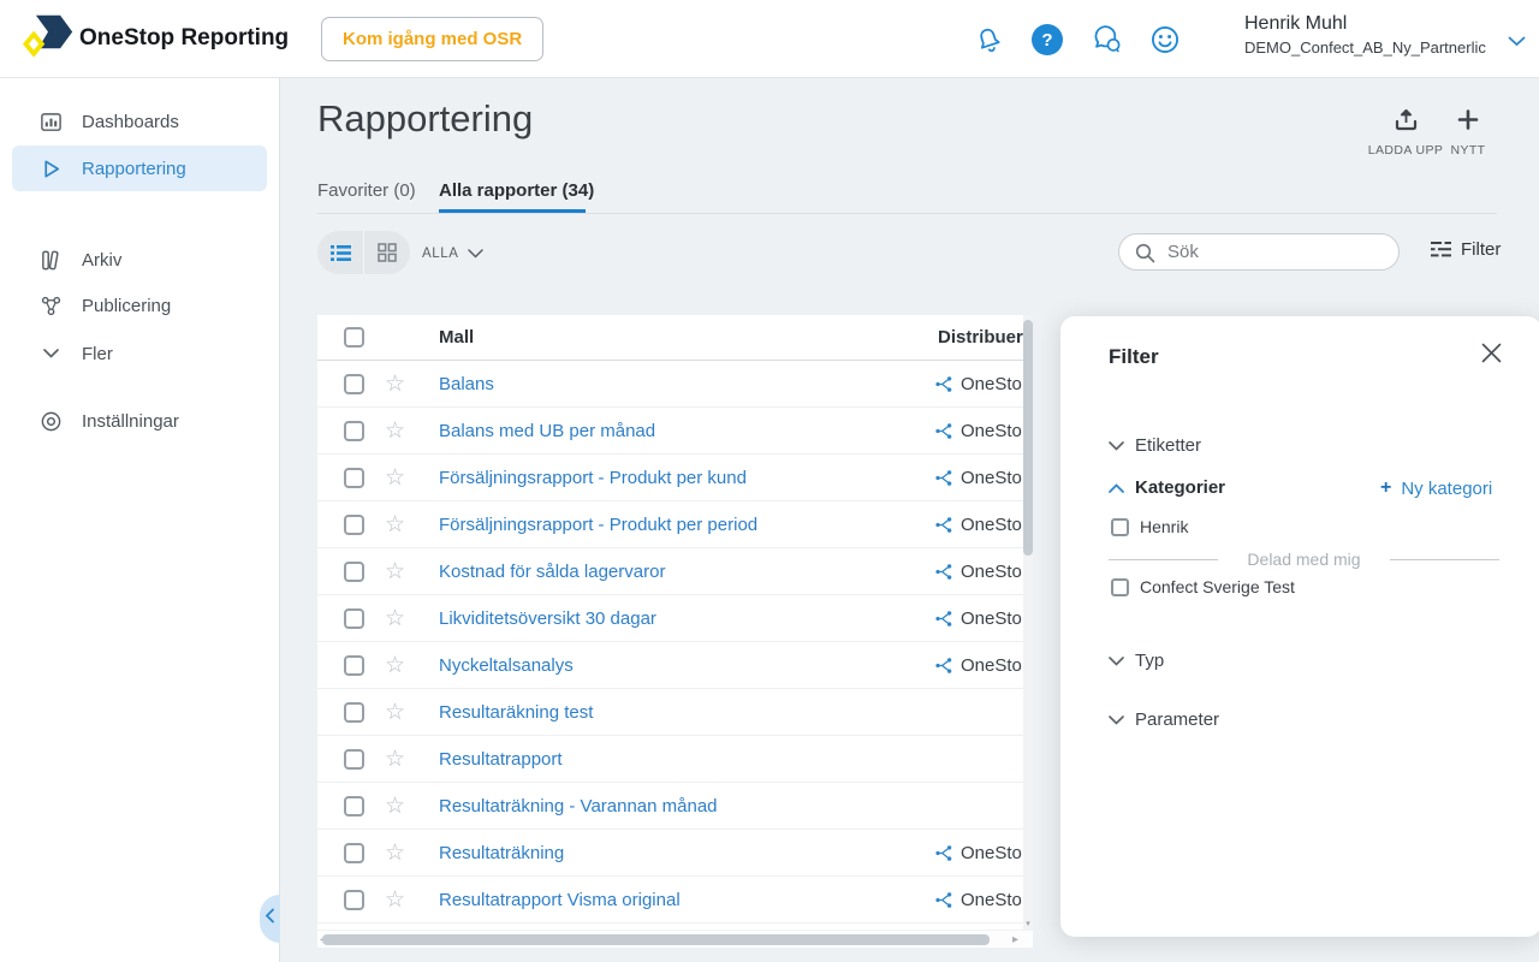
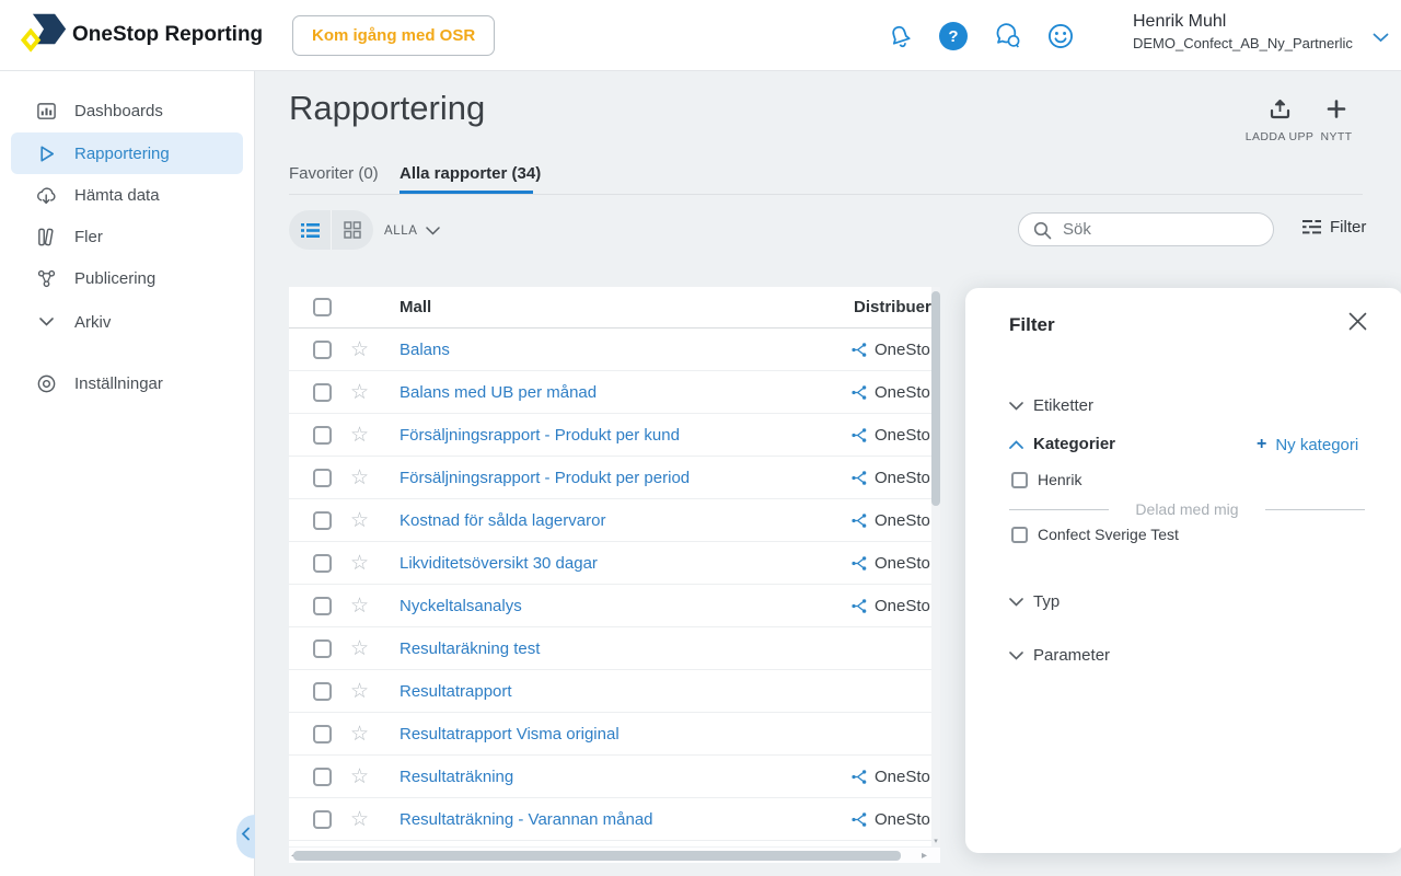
  OneStop Reporting
  Kom igång med OSR
  ?
  Henrik Muhl
  DEMO_Confect_AB_Ny_Partnerlic
  Dashboards
  Rapportering
+ Hämta data
- Arkiv
+ Fler
  Publicering
- Fler
+ Arkiv
  Inställningar
  Rapportering
  LADDA UPP
  NYTT
  Favoriter (0)
  Alla rapporter (34)
  ALLA
  Sök
  Filter
  Mall
  Distribuer
  ☆
  Balans
  OneSto
  ☆
  Balans med UB per månad
  OneSto
  ☆
  Försäljningsrapport - Produkt per kund
  OneSto
  ☆
  Försäljningsrapport - Produkt per period
  OneSto
  ☆
  Kostnad för sålda lagervaror
  OneSto
  ☆
  Likviditetsöversikt 30 dagar
  OneSto
  ☆
  Nyckeltalsanalys
  OneSto
  ☆
  Resultaräkning test
  ☆
  Resultatrapport
  ☆
- Resultaträkning - Varannan månad
+ Resultatrapport Visma original
  ☆
  Resultaträkning
  OneSto
  ☆
- Resultatrapport Visma original
+ Resultaträkning - Varannan månad
  OneSto
  ▾
  ▸
  Filter
  Etiketter
  Kategorier
  +
  Ny kategori
  Henrik
  Delad med mig
  Confect Sverige Test
  Typ
  Parameter
